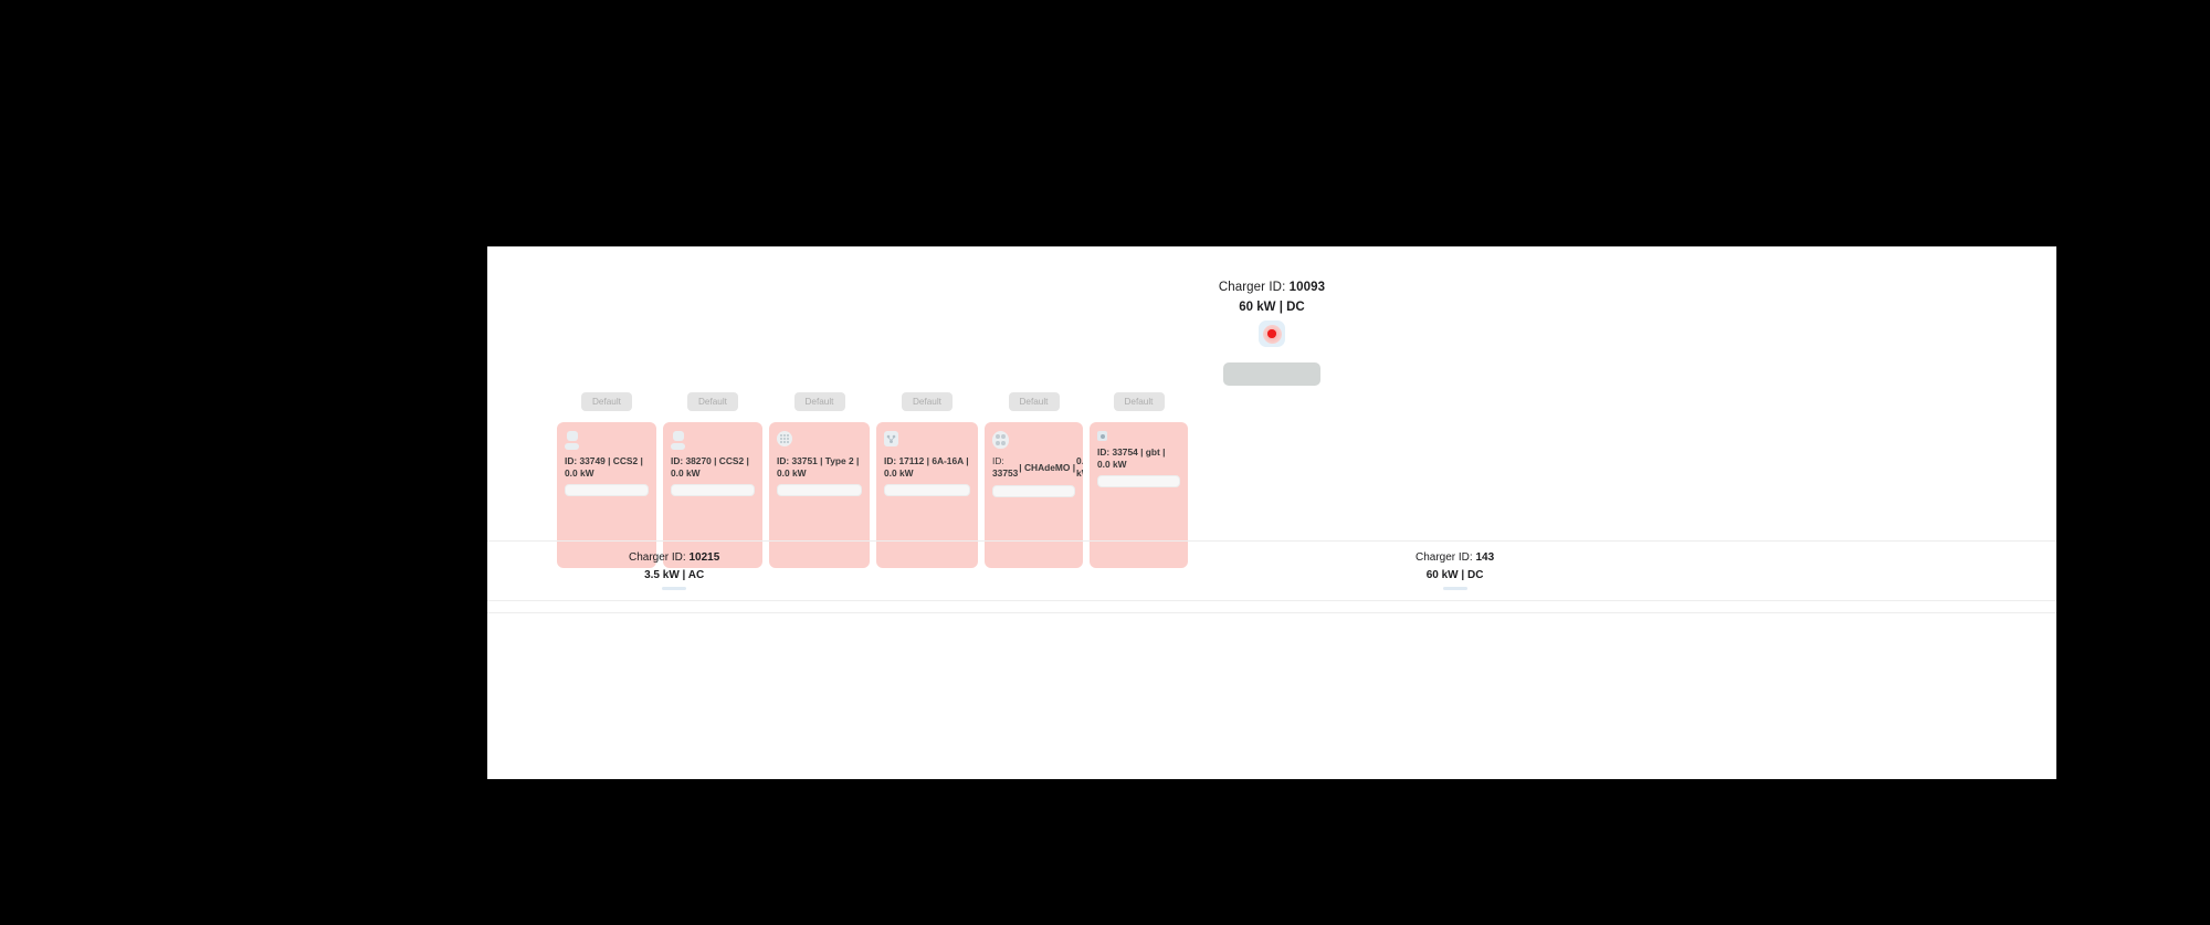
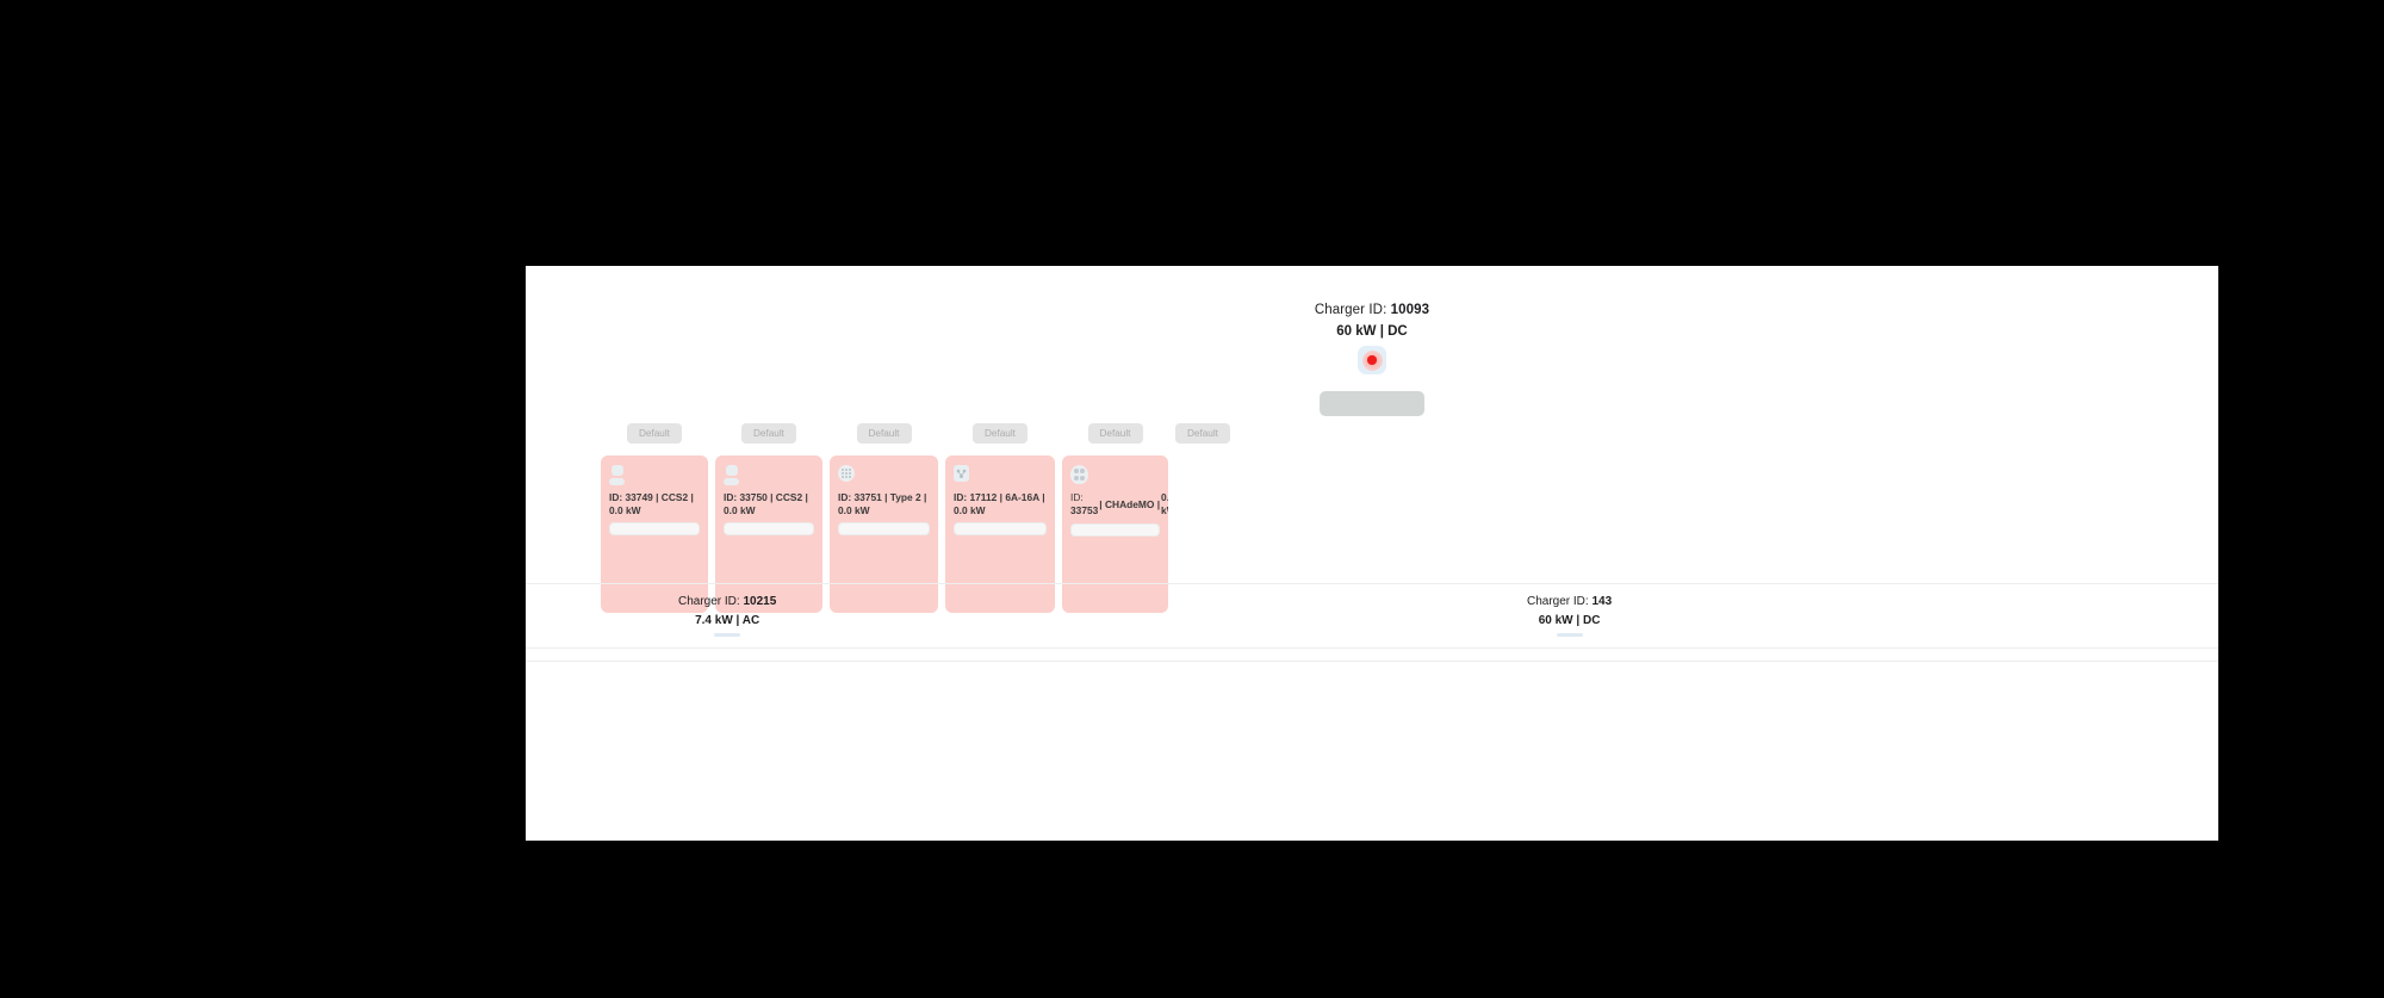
  Charger ID: 10093
  60 kW | DC
  Default
  ID: 33749 | CCS2 | 0.0 kW
  Default
- ID: 38270 | CCS2 | 0.0 kW
+ ID: 33750 | CCS2 | 0.0 kW
  Default
  ID: 33751 | Type 2 | 0.0 kW
  Default
  ID: 17112 | 6A-16A | 0.0 kW
  Default
  ID:
  33753
  | CHAdeMO |
  Default
- ID: 33754 | gbt | 0.0 kW
  Charger ID: 10215
- 3.5 kW | AC
+ 7.4 kW | AC
  Charger ID: 143
  60 kW | DC
